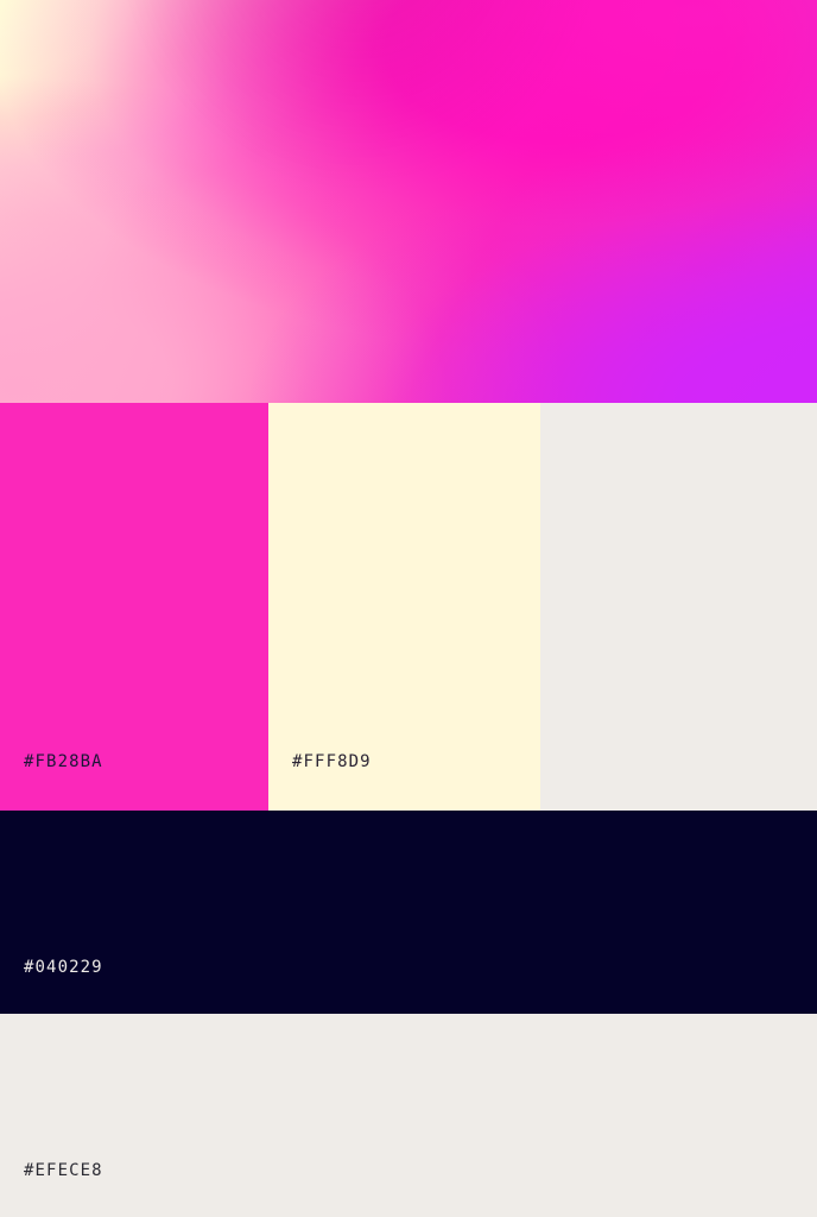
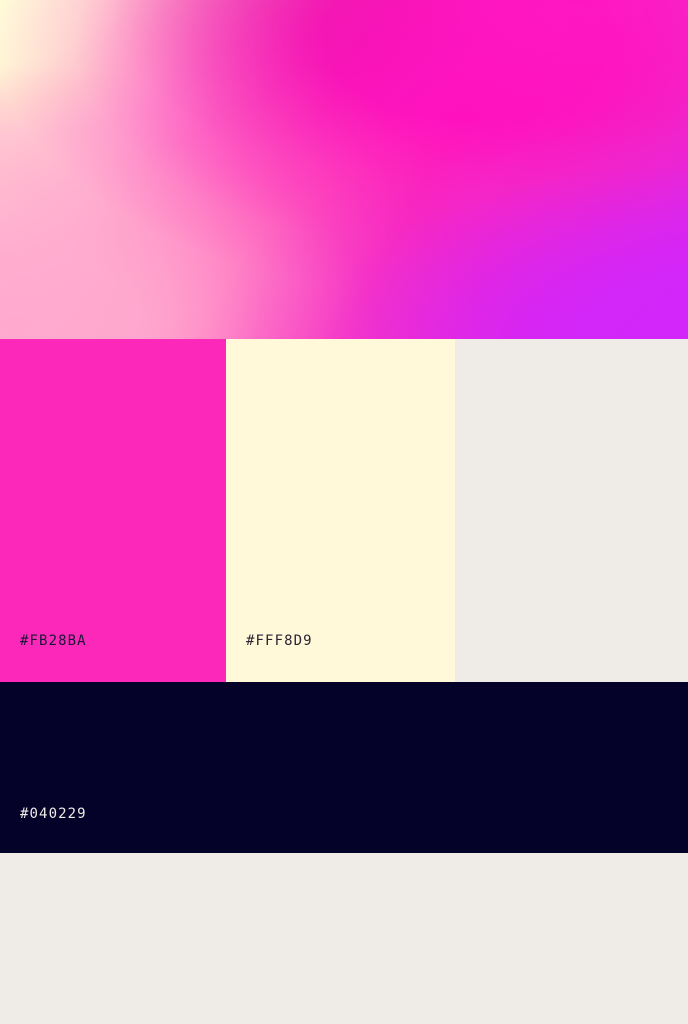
  #FB28BA
  #FFF8D9
  #040229
- #EFECE8
